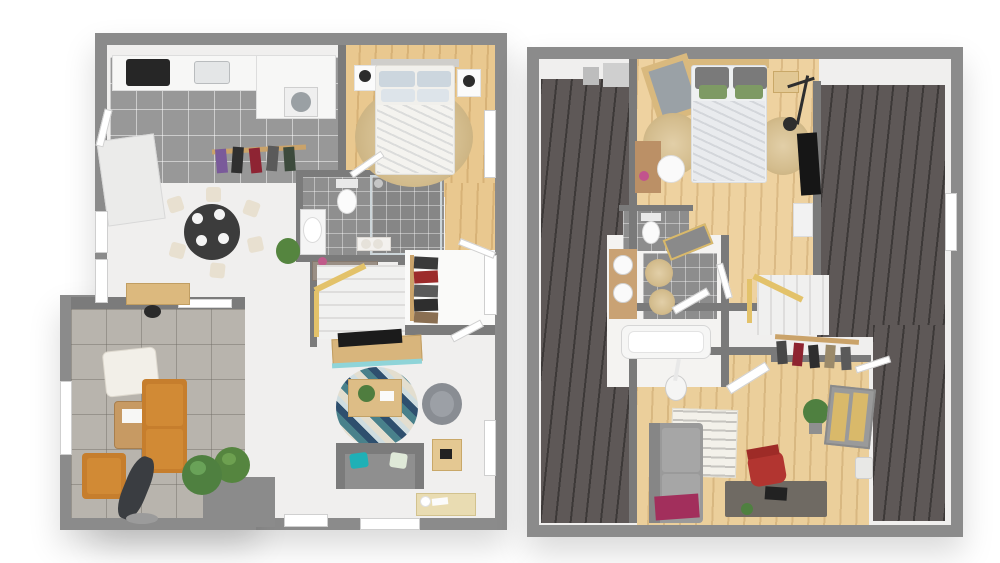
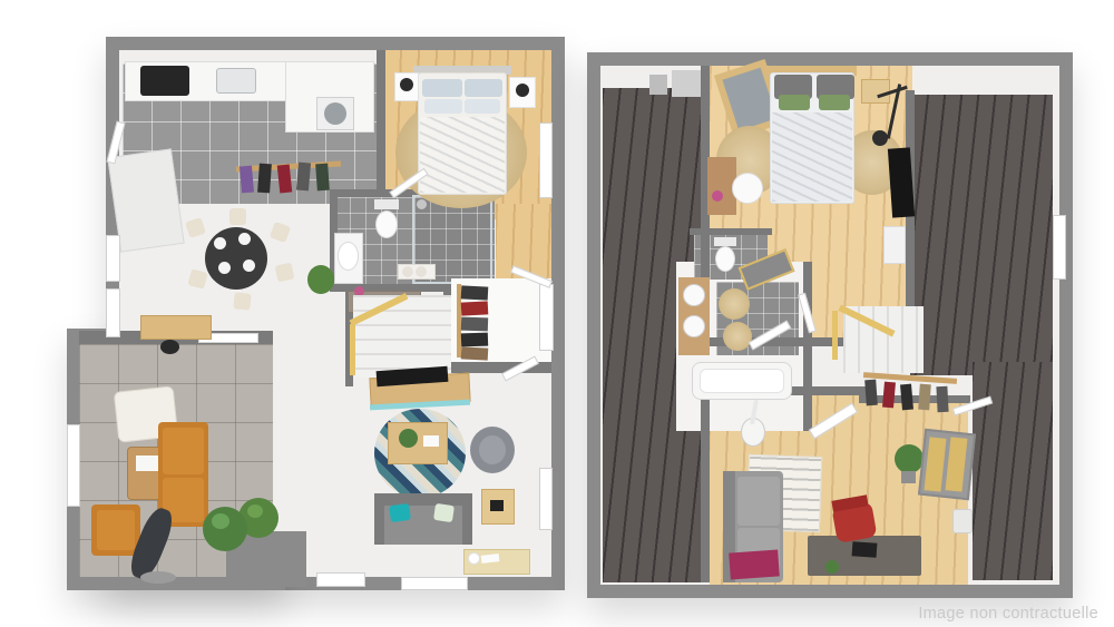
+ Image non contractuelle
